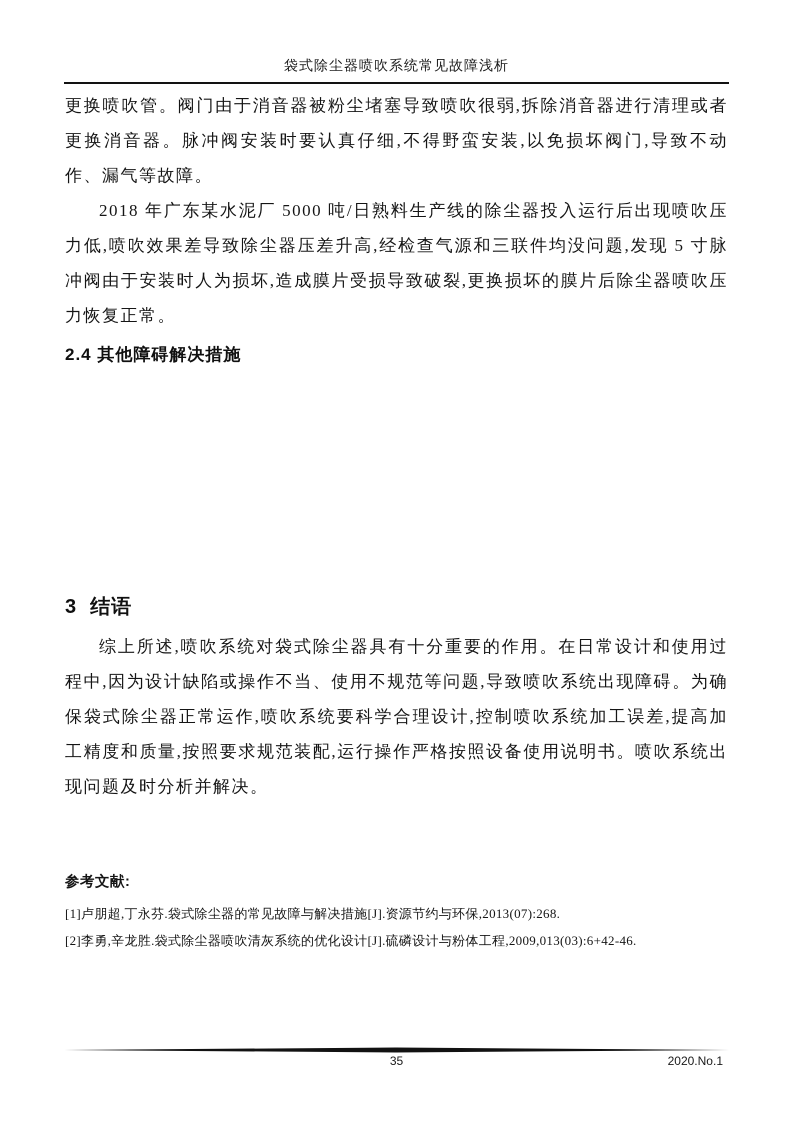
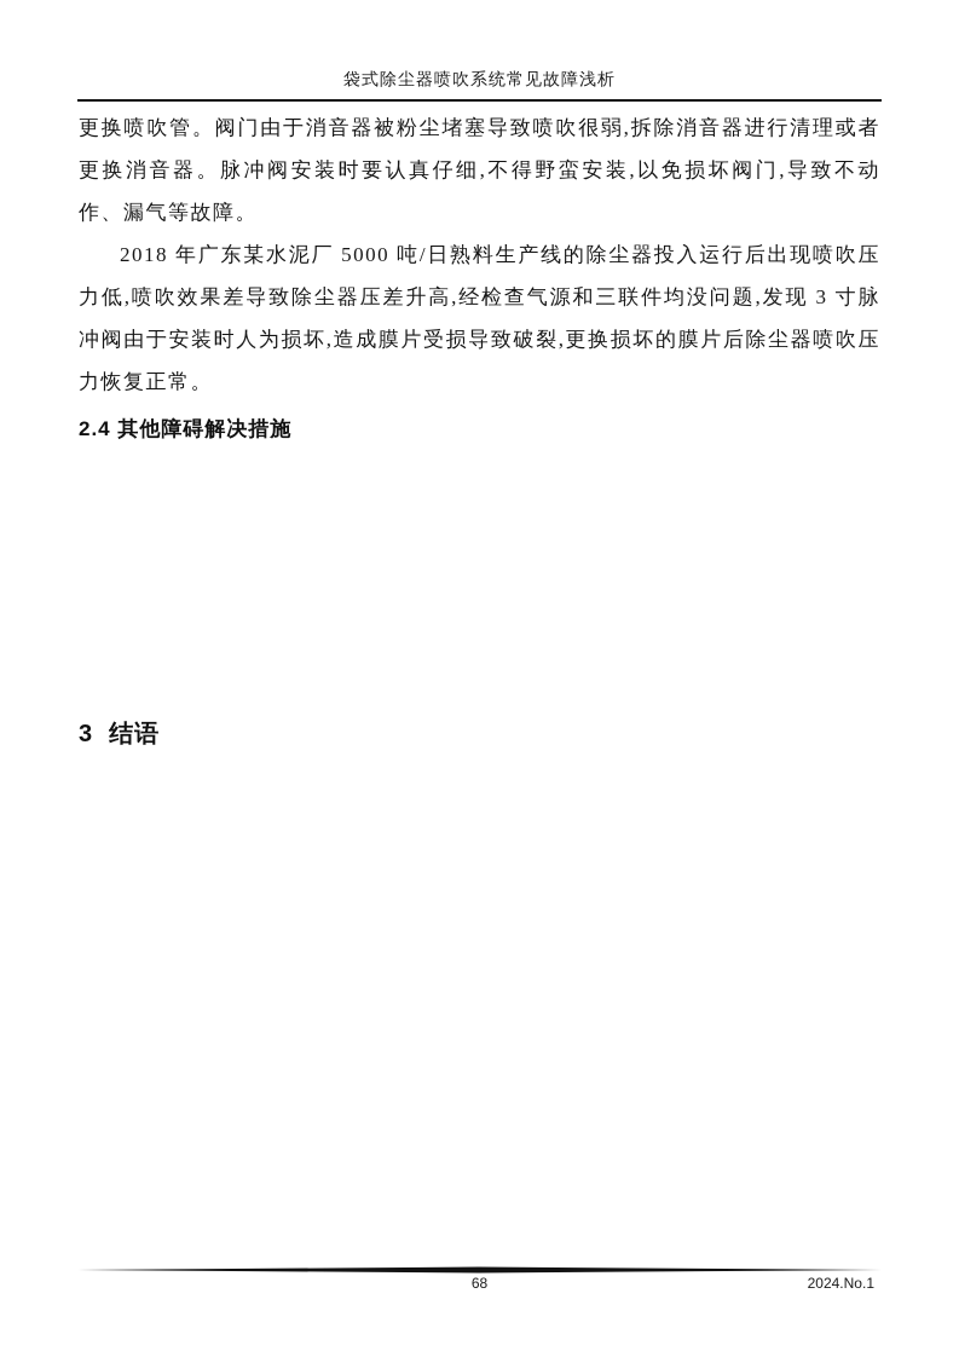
  袋式除尘器喷吹系统常见故障浅析
  更换喷吹管。阀门由于消音器被粉尘堵塞导致喷吹很弱,拆除消音器进行清理或者更换消音器。脉冲阀安装时要认真仔细,不得野蛮安装,以免损坏阀门,导致不动作、漏气等故障。
- 2018 年广东某水泥厂 5000 吨/日熟料生产线的除尘器投入运行后出现喷吹压力低,喷吹效果差导致除尘器压差升高,经检查气源和三联件均没问题,发现 5 寸脉冲阀由于安装时人为损坏,造成膜片受损导致破裂,更换损坏的膜片后除尘器喷吹压力恢复正常。
+ 2018 年广东某水泥厂 5000 吨/日熟料生产线的除尘器投入运行后出现喷吹压力低,喷吹效果差导致除尘器压差升高,经检查气源和三联件均没问题,发现 3 寸脉冲阀由于安装时人为损坏,造成膜片受损导致破裂,更换损坏的膜片后除尘器喷吹压力恢复正常。
  2.4 其他障碍解决措施
  3 结语
- 综上所述,喷吹系统对袋式除尘器具有十分重要的作用。在日常设计和使用过程中,因为设计缺陷或操作不当、使用不规范等问题,导致喷吹系统出现障碍。为确保袋式除尘器正常运作,喷吹系统要科学合理设计,控制喷吹系统加工误差,提高加工精度和质量,按照要求规范装配,运行操作严格按照设备使用说明书。喷吹系统出现问题及时分析并解决。
- 参考文献:
- [1]卢朋超,丁永芬.袋式除尘器的常见故障与解决措施[J].资源节约与环保,2013(07):268.
- [2]李勇,辛龙胜.袋式除尘器喷吹清灰系统的优化设计[J].硫磷设计与粉体工程,2009,013(03):6+42-46.
- 35
+ 68
- 2020.No.1
+ 2024.No.1
